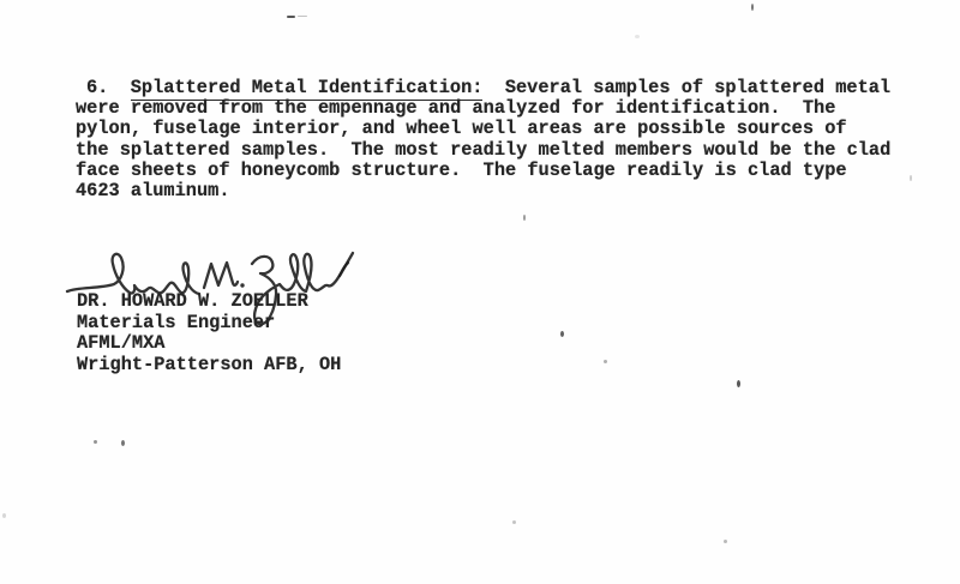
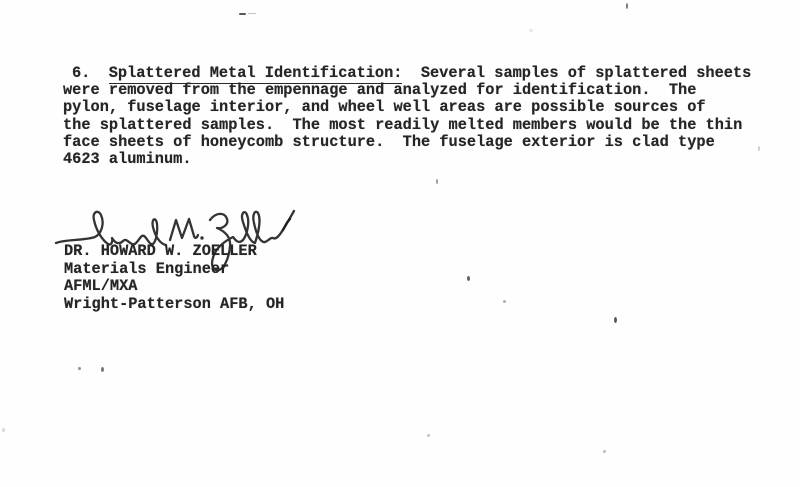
- 6. Splattered Metal Identification: Several samples of splattered metal
+ 6. Splattered Metal Identification: Several samples of splattered sheets
  were removed from the empennage and analyzed for identification. The
  pylon, fuselage interior, and wheel well areas are possible sources of
- the splattered samples. The most readily melted members would be the clad
+ the splattered samples. The most readily melted members would be the thin
- face sheets of honeycomb structure. The fuselage readily is clad type
+ face sheets of honeycomb structure. The fuselage exterior is clad type
  4623 aluminum.
  DR. HOWARD W. ZOELLER
  Materials Engineer
  AFML/MXA
  Wright-Patterson AFB, OH
